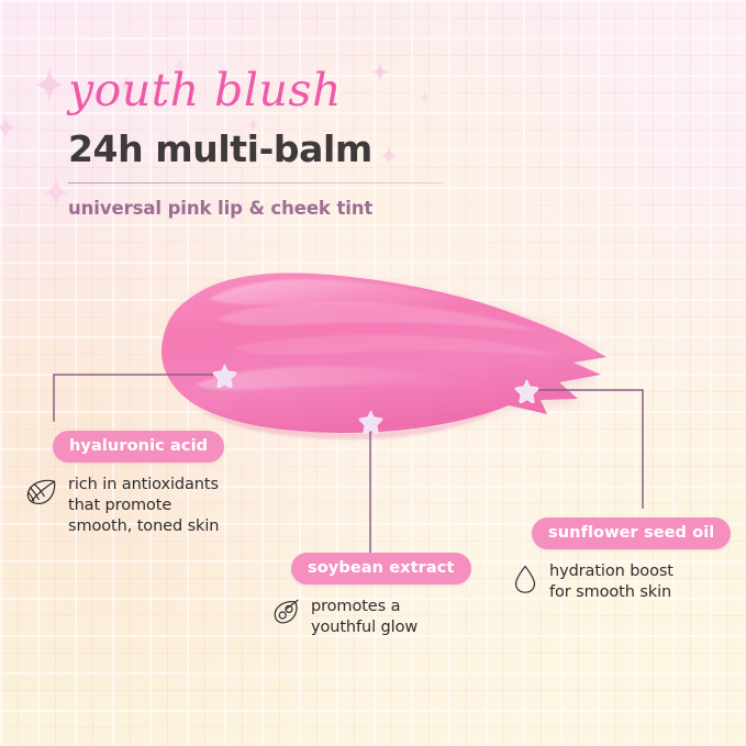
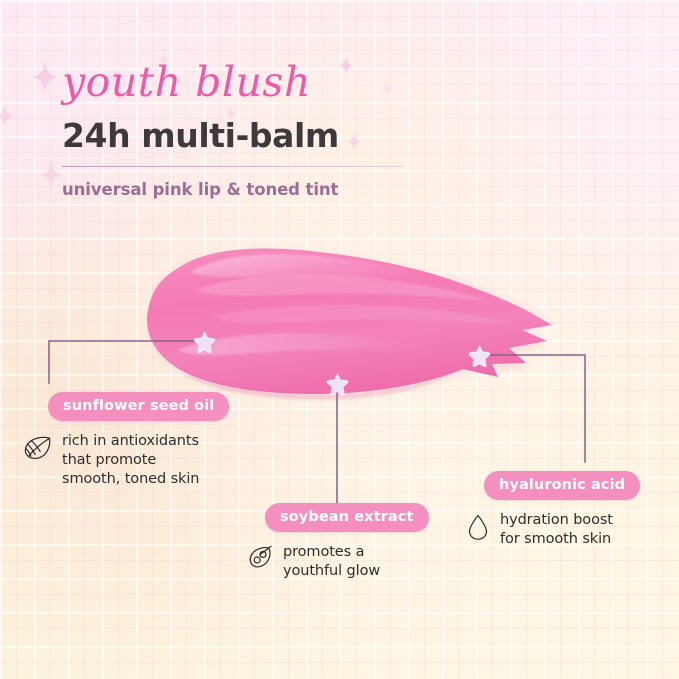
  youth blush
  24h multi-balm
- universal pink lip & cheek tint
+ universal pink lip & toned tint
- hyaluronic acid
+ sunflower seed oil
  rich in antioxidants
  that promote
  smooth, toned skin
  soybean extract
  promotes a
  youthful glow
- sunflower seed oil
+ hyaluronic acid
  hydration boost
  for smooth skin
